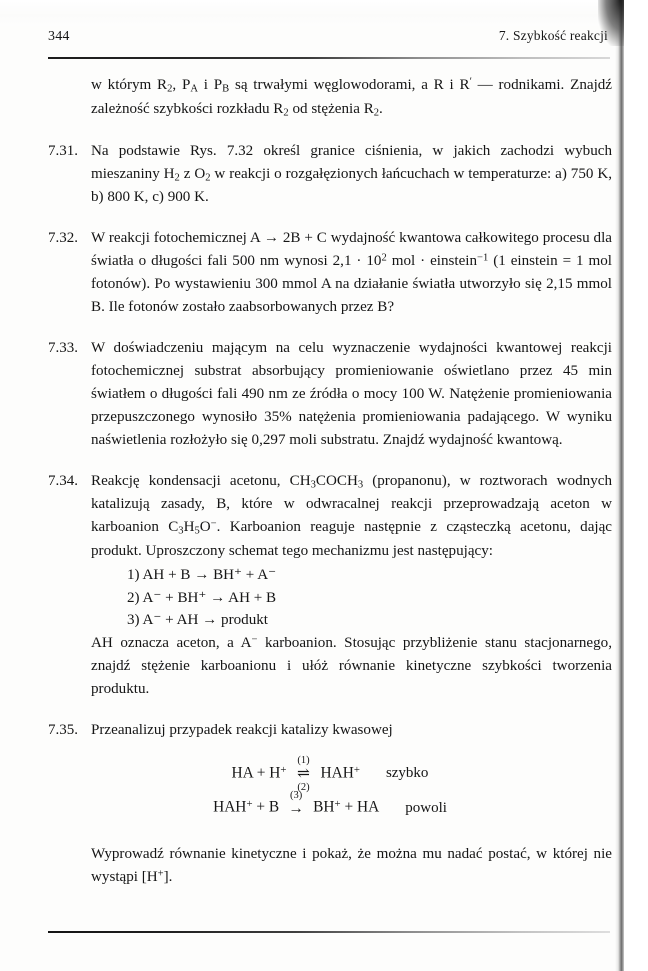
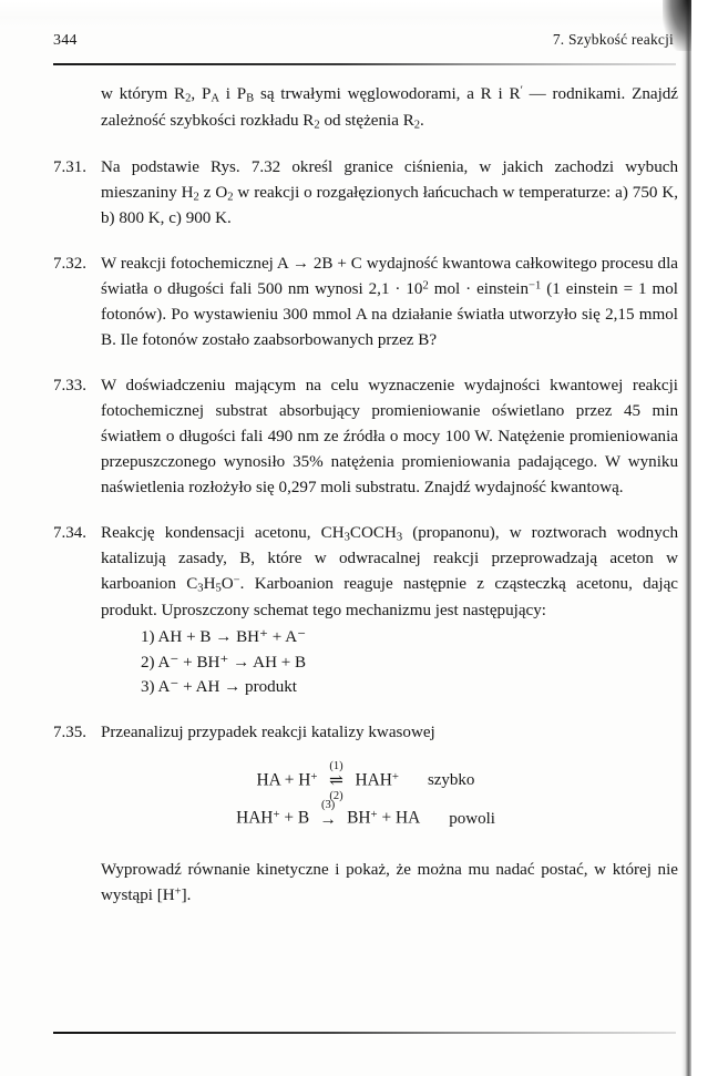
  344
  7. Szybkość reakcji
  w którym R2, PA i PB są trwałymi węglowodorami, a R i R′ — rodnikami. Znajdź zależność szybkości rozkładu R2 od stężenia R2.
  7.31.
  Na podstawie Rys. 7.32 określ granice ciśnienia, w jakich zachodzi wybuch mieszaniny H2 z O2 w reakcji o rozgałęzionych łańcuchach w temperaturze: a) 750 K, b) 800 K, c) 900 K.
  7.32.
  W reakcji fotochemicznej A → 2B + C wydajność kwantowa całkowitego procesu dla światła o długości fali 500 nm wynosi 2,1 · 102 mol · einstein−1 (1 einstein = 1 mol fotonów). Po wystawieniu 300 mmol A na działanie światła utworzyło się 2,15 mmol B. Ile fotonów zostało zaabsorbowanych przez B?
  7.33.
  W doświadczeniu mającym na celu wyznaczenie wydajności kwantowej reakcji fotochemicznej substrat absorbujący promieniowanie oświetlano przez 45 min światłem o długości fali 490 nm ze źródła o mocy 100 W. Natężenie promieniowania przepuszczonego wynosiło 35% natężenia promieniowania padającego. W wyniku naświetlenia rozłożyło się 0,297 moli substratu. Znajdź wydajność kwantową.
  7.34.
  Reakcję kondensacji acetonu, CH3COCH3 (propanonu), w roztworach wodnych katalizują zasady, B, które w odwracalnej reakcji przeprowadzają aceton w karboanion C3H5O−. Karboanion reaguje następnie z cząsteczką acetonu, dając produkt. Uproszczony schemat tego mechanizmu jest następujący:
  1) AH + B → BH⁺ + A⁻
  2) A⁻ + BH⁺ → AH + B
  3) A⁻ + AH → produkt
- AH oznacza aceton, a A− karboanion. Stosując przybliżenie stanu stacjonarnego, znajdź stężenie karboanionu i ułóż równanie kinetyczne szybkości tworzenia produktu.
  7.35.
  Przeanalizuj przypadek reakcji katalizy kwasowej
  HA + H+
  (1)
  ⇌
  (2)
  HAH+ szybko
  HAH+ + B
  (3)
  →
  BH+ + HA powoli
  Wyprowadź równanie kinetyczne i pokaż, że można mu nadać postać, w której nie wystąpi [H+].
